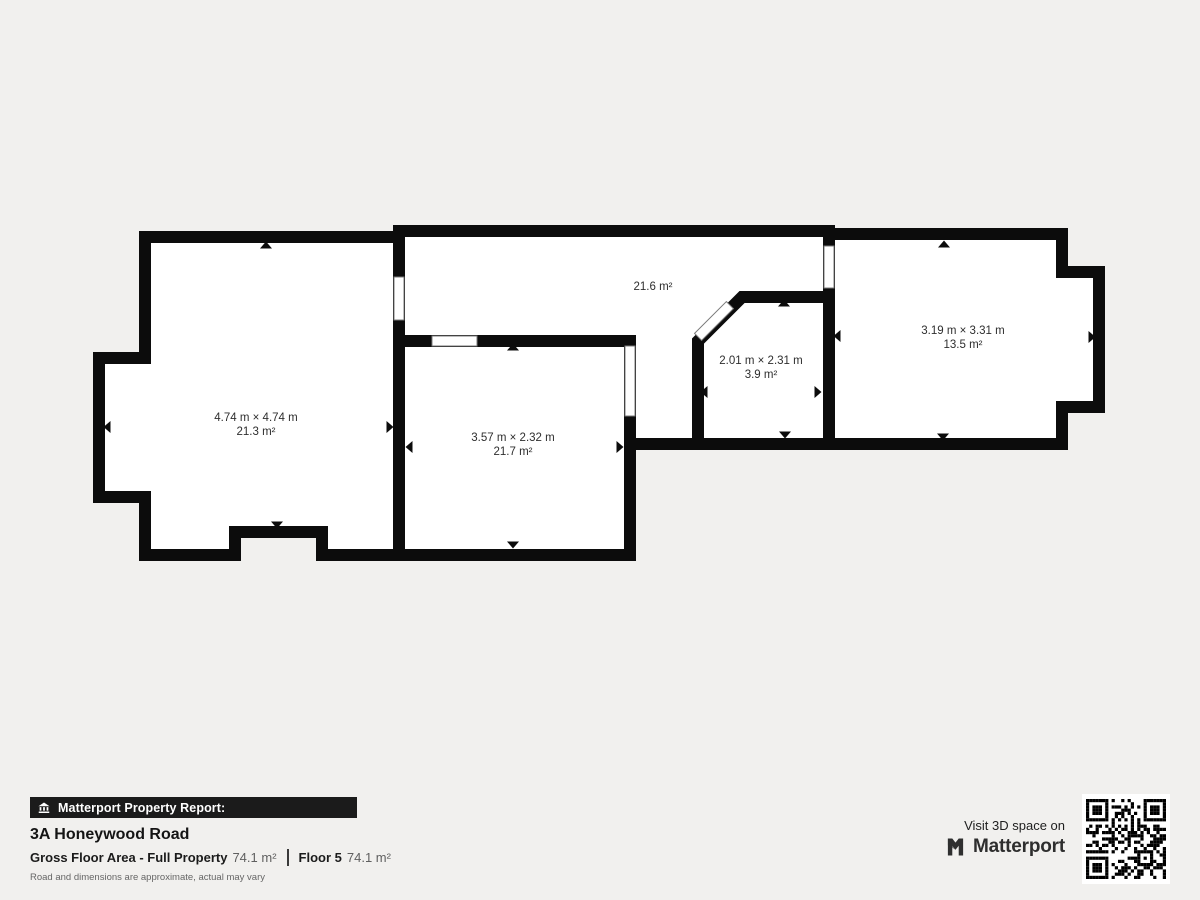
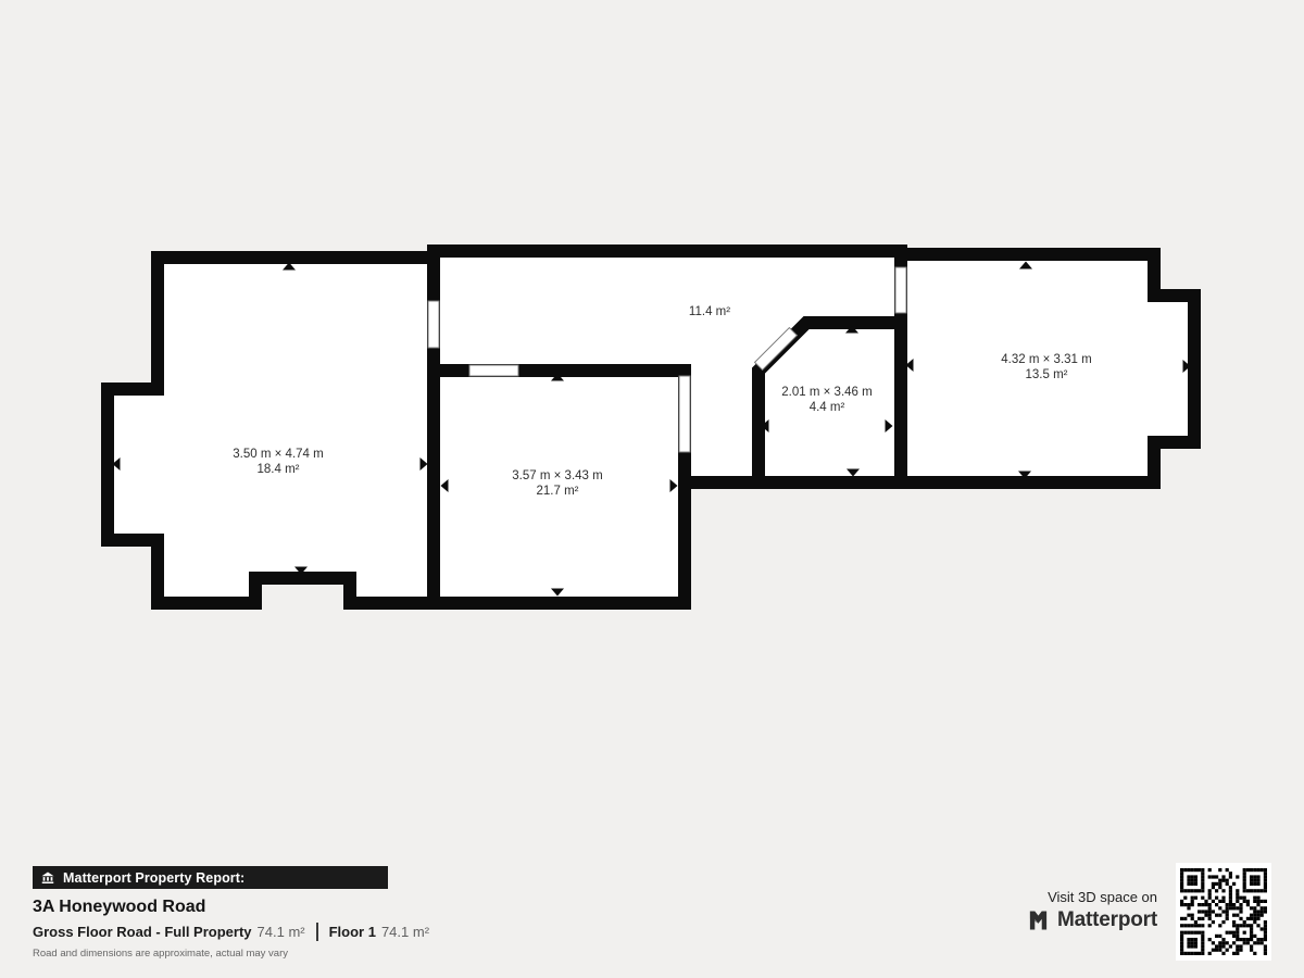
- 4.74 m × 4.74 m
+ 3.50 m × 4.74 m
- 21.3 m²
+ 18.4 m²
- 21.6 m²
+ 11.4 m²
- 3.57 m × 2.32 m
+ 3.57 m × 3.43 m
  21.7 m²
- 2.01 m × 2.31 m
+ 2.01 m × 3.46 m
- 3.9 m²
+ 4.4 m²
- 3.19 m × 3.31 m
+ 4.32 m × 3.31 m
  13.5 m²
  Matterport Property Report:
  3A Honeywood Road
- Gross Floor Area - Full Property
+ Gross Floor Road - Full Property
  74.1 m²
- Floor 5
+ Floor 1
  74.1 m²
  Road and dimensions are approximate, actual may vary
  Visit 3D space on
  Matterport
